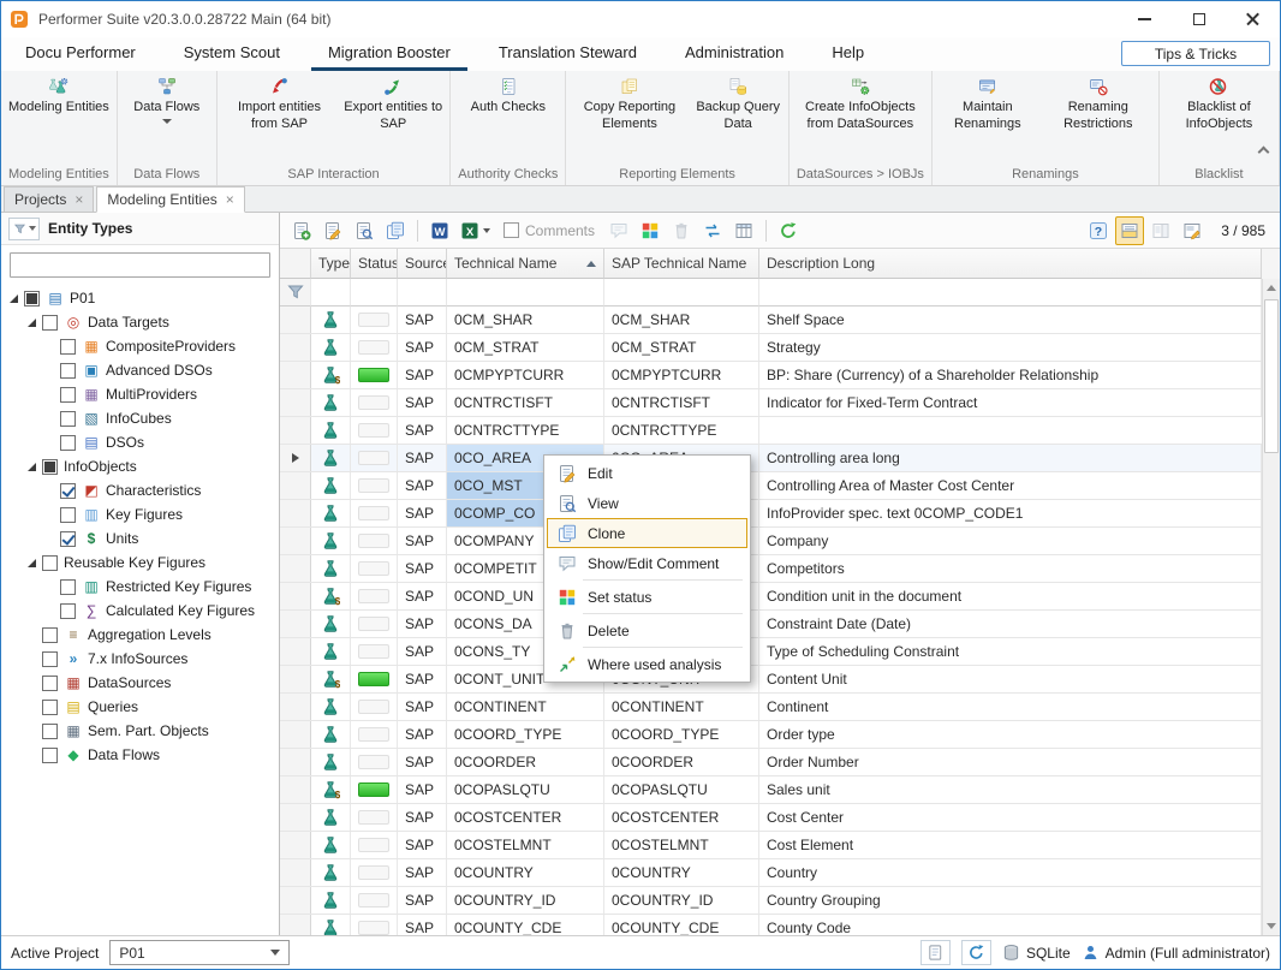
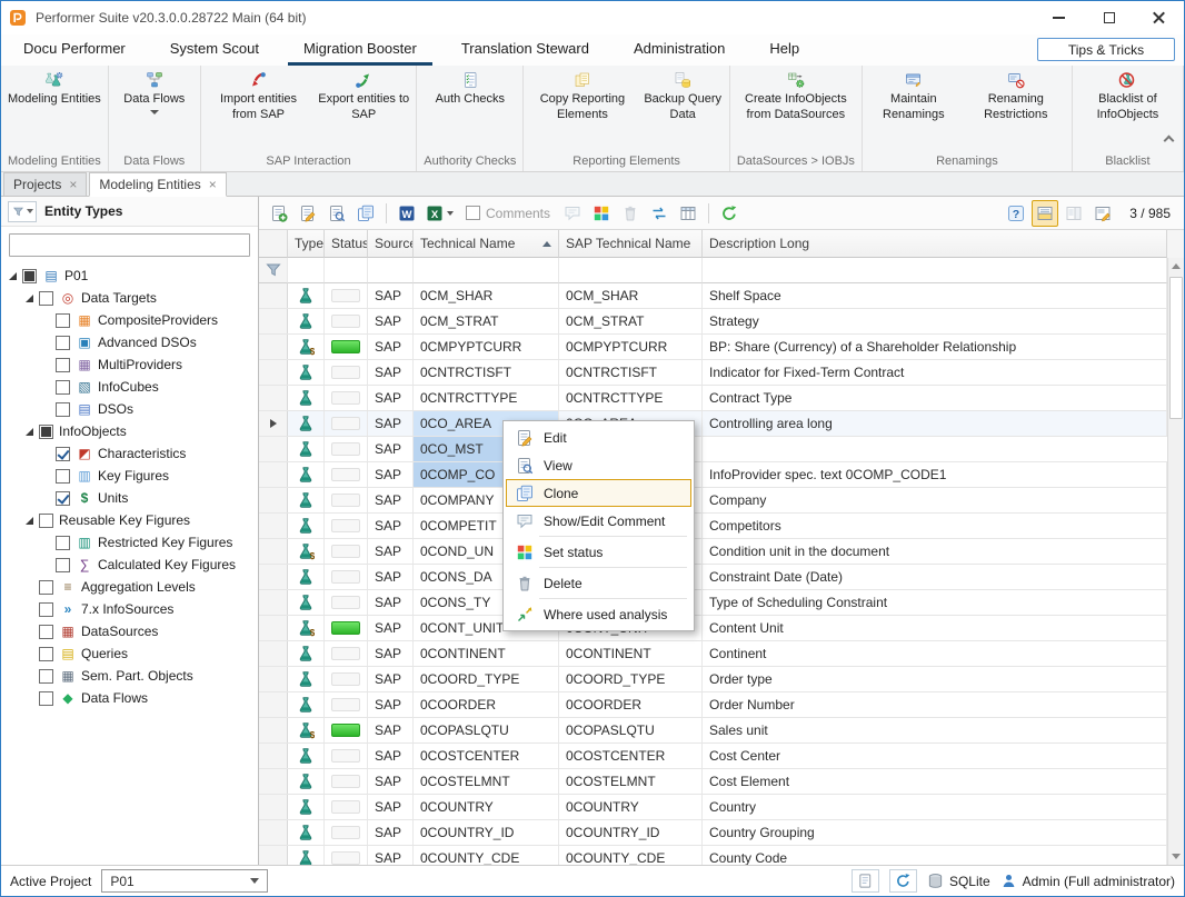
  Performer Suite v20.3.0.0.28722 Main (64 bit)
  Docu Performer
  System Scout
  Migration Booster
  Translation Steward
  Administration
  Help
  Tips & Tricks
  Modeling Entities
  Modeling Entities
  Data Flows
  Data Flows
  Import entities from SAP
  Export entities to SAP
  SAP Interaction
  Auth Checks
  Authority Checks
  Copy Reporting Elements
  Backup Query Data
  Reporting Elements
  Create InfoObjects from DataSources
  DataSources > IOBJs
  Maintain Renamings
  Renaming Restrictions
  Renamings
  Blacklist of InfoObjects
  Blacklist
  Projects
  ×
  Modeling Entities
  ×
  Entity Types
  ▤
  P01
  ◎
  Data Targets
  ▦
  CompositeProviders
  ▣
  Advanced DSOs
  ▦
  MultiProviders
  ▧
  InfoCubes
  ▤
  DSOs
  InfoObjects
  ◩
  Characteristics
  ▥
  Key Figures
  $
  Units
  Reusable Key Figures
  ▥
  Restricted Key Figures
  ∑
  Calculated Key Figures
  ≡
  Aggregation Levels
  »
  7.x InfoSources
  ▦
  DataSources
  ▤
  Queries
  ▦
  Sem. Part. Objects
  ◆
  Data Flows
  W
  X
  Comments
  ?
  3 / 985
  Type
  Status
  Sourc
  Technical Name
  SAP Technical Name
  Description Long
  SAP
  0CM_SHAR
  0CM_SHAR
  Shelf Space
  SAP
  0CM_STRAT
  0CM_STRAT
  Strategy
  $
  SAP
  0CMPYPTCURR
  0CMPYPTCURR
  BP: Share (Currency) of a Shareholder Relationship
  SAP
  0CNTRCTISFT
  0CNTRCTISFT
  Indicator for Fixed-Term Contract
  SAP
  0CNTRCTTYPE
  0CNTRCTTYPE
+ Contract Type
  SAP
  0CO_AREA
  Controlling area long
  SAP
  0CO_MST
- Controlling Area of Master Cost Center
  SAP
  0COMP_CO
  InfoProvider spec. text 0COMP_CODE1
  SAP
  0COMPANY
  Company
  SAP
  0COMPETIT
  Competitors
  $
  SAP
  0COND_UN
  Condition unit in the document
  SAP
  0CONS_DA
  Constraint Date (Date)
  SAP
  0CONS_TY
  Type of Scheduling Constraint
  $
  SAP
  0CONT_UNIT
  Content Unit
  SAP
  0CONTINENT
  0CONTINENT
  Continent
  SAP
  0COORD_TYPE
  0COORD_TYPE
  Order type
  SAP
  0COORDER
  0COORDER
  Order Number
  $
  SAP
  0COPASLQTU
  0COPASLQTU
  Sales unit
  SAP
  0COSTCENTER
  0COSTCENTER
  Cost Center
  SAP
  0COSTELMNT
  0COSTELMNT
  Cost Element
  SAP
  0COUNTRY
  0COUNTRY
  Country
  SAP
  0COUNTRY_ID
  0COUNTRY_ID
  Country Grouping
  SAP
  0COUNTY_CDE
  0COUNTY_CDE
  County Code
  Active Project
  P01
  SQLite
  Admin (Full administrator)
  Edit
  View
  Clone
  Show/Edit Comment
  Set status
  Delete
  Where used analysis
